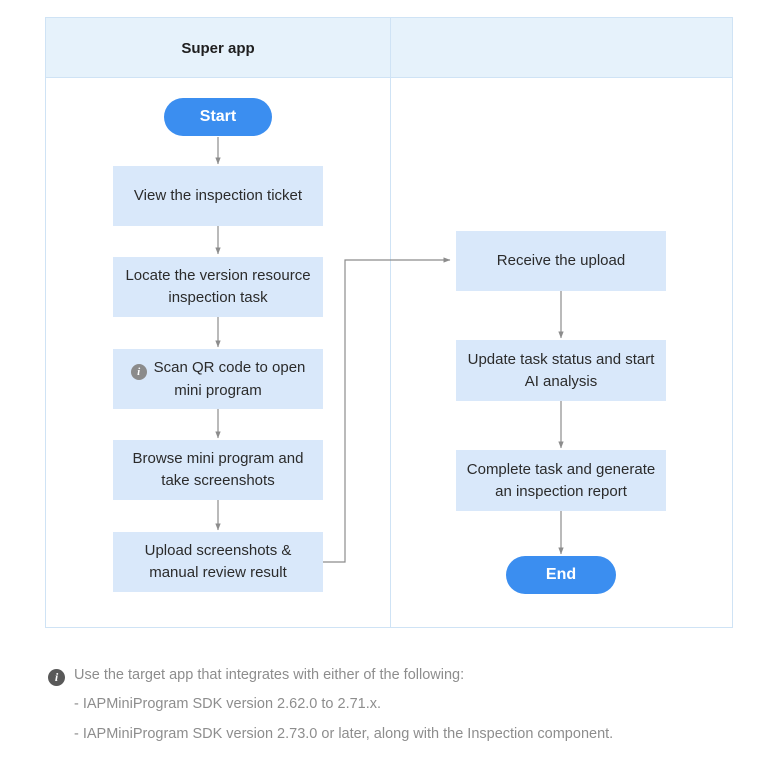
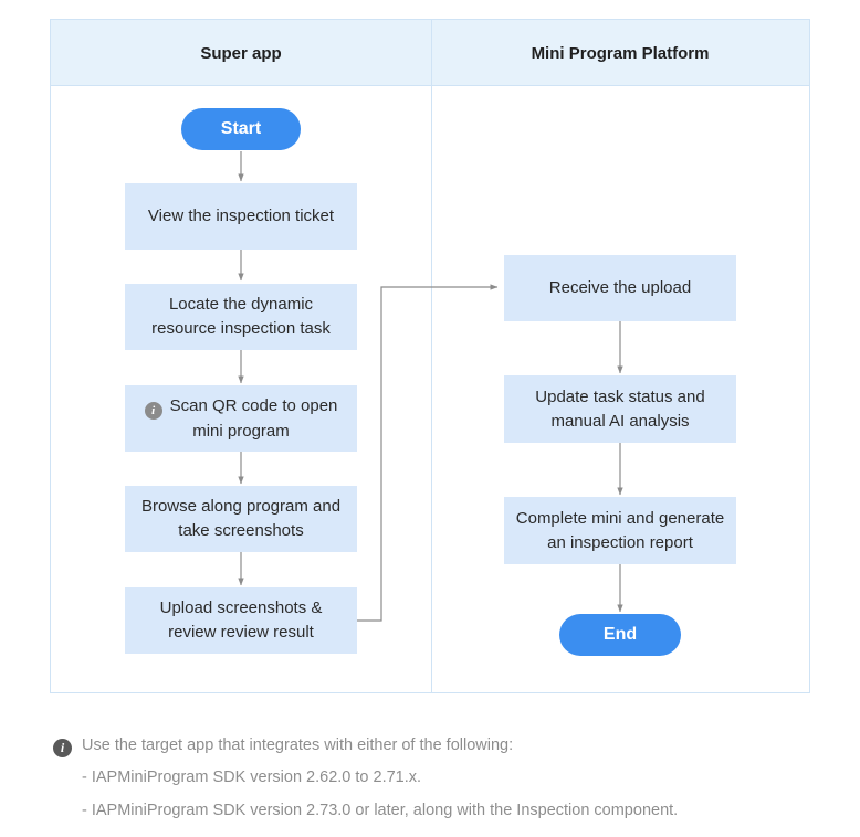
  Super app
+ Mini Program Platform
  Start
  View the inspection ticket
- Locate the version resource inspection task
+ Locate the dynamic resource inspection task
  i Scan QR code to open mini program
- Browse mini program and take screenshots
+ Browse along program and take screenshots
- Upload screenshots & manual review result
+ Upload screenshots & review review result
  Receive the upload
- Update task status and start AI analysis
+ Update task status and manual AI analysis
- Complete task and generate an inspection report
+ Complete mini and generate an inspection report
  End
  i
  Use the target app that integrates with either of the following:
  - IAPMiniProgram SDK version 2.62.0 to 2.71.x.
  - IAPMiniProgram SDK version 2.73.0 or later, along with the Inspection component.
